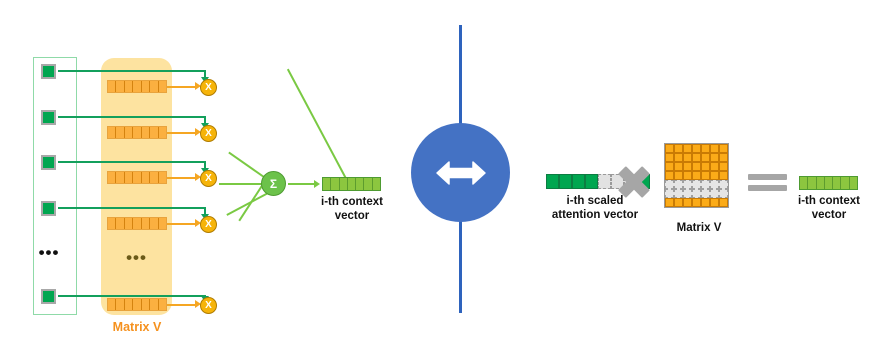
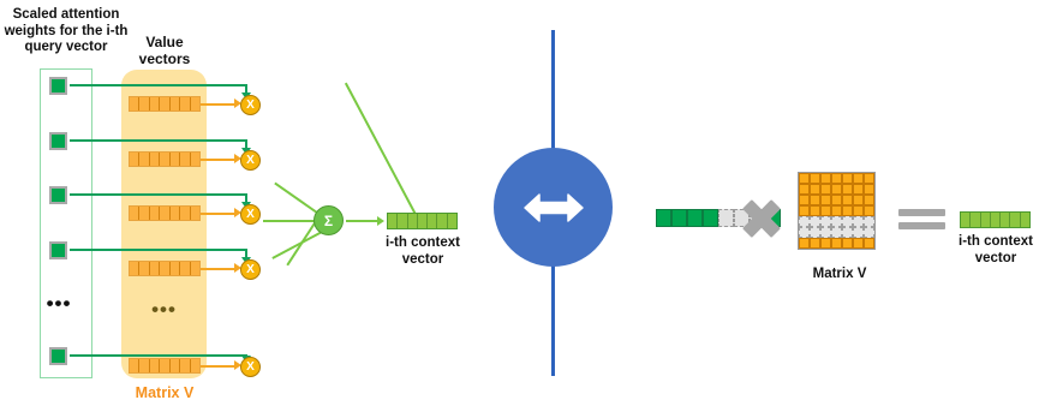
+ Scaled attention
+ weights for the i-th
+ query vector
+ Value
+ vectors
  Matrix V
  •••
  •••
  X
  X
  X
  X
  X
  Σ
  i-th context
  vector
- i-th scaled
- attention vector
  Matrix V
  i-th context
  vector
